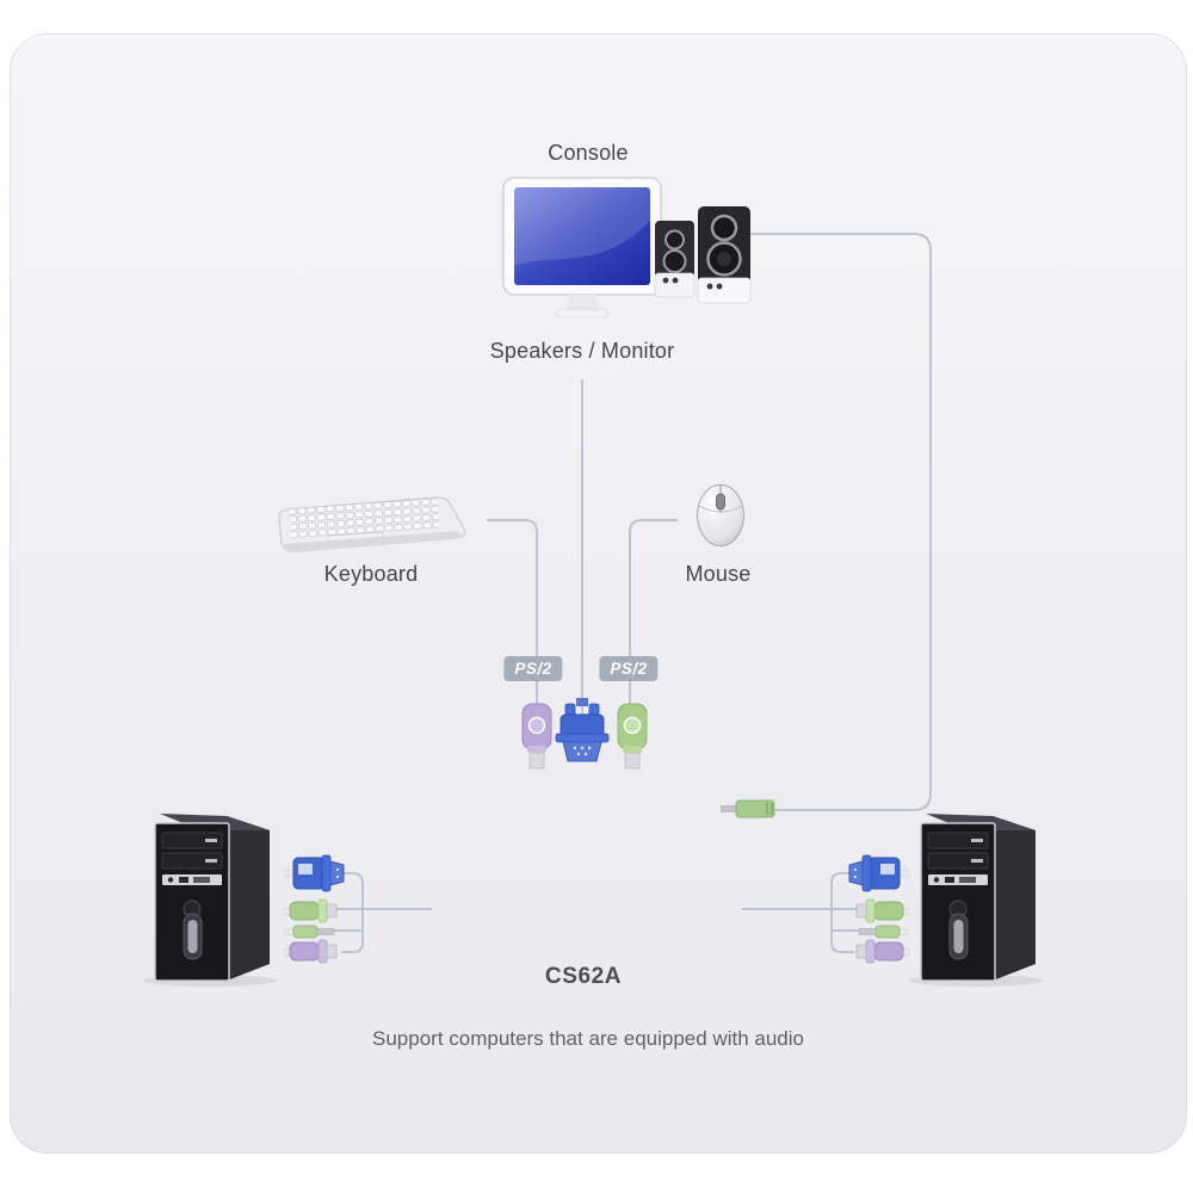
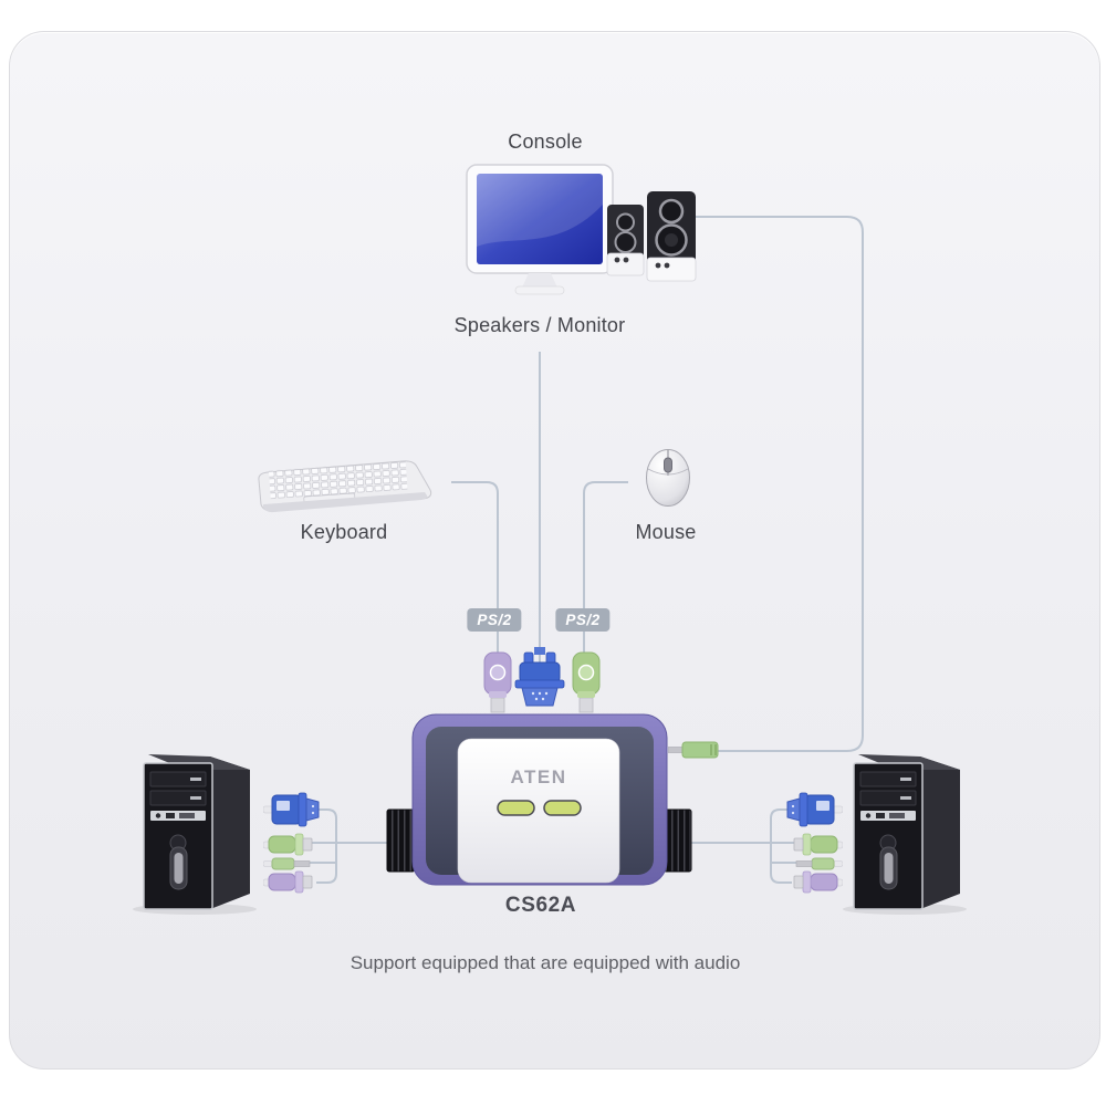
+ ATEN
  Console
  Speakers / Monitor
  Keyboard
  Mouse
  PS/2
  PS/2
  CS62A
- Support computers that are equipped with audio
+ Support equipped that are equipped with audio
